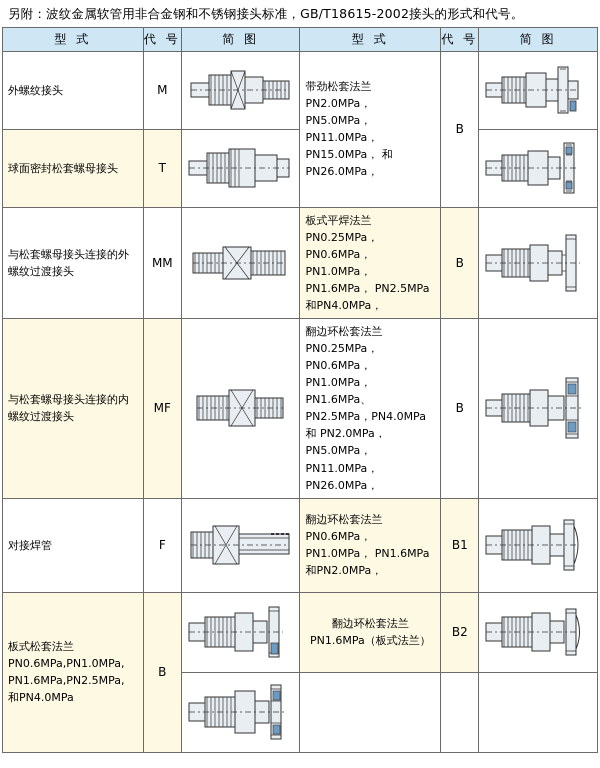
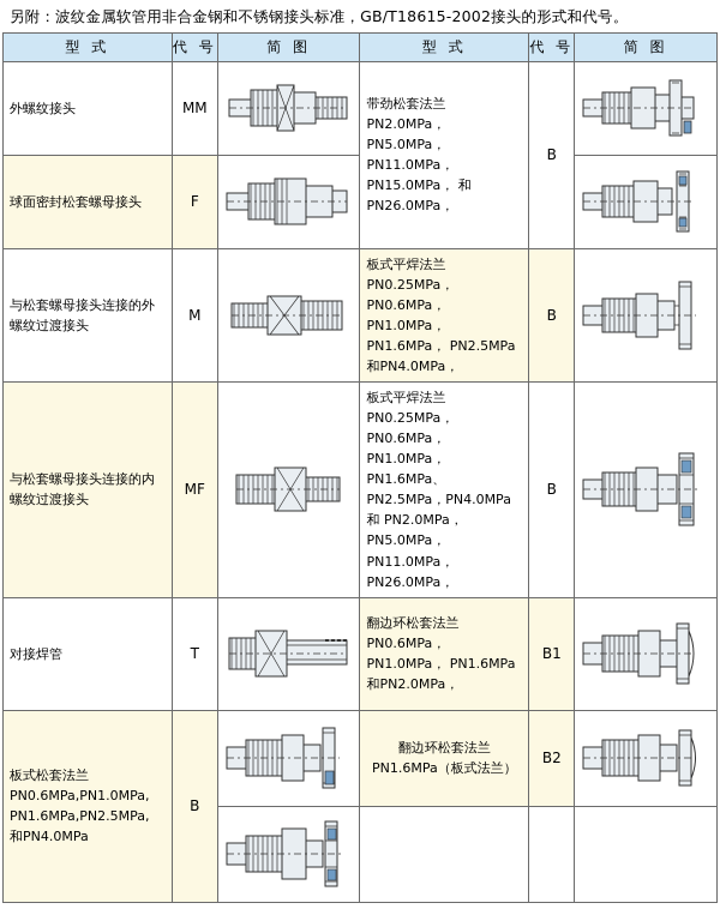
  另附：波纹金属软管用非合金钢和不锈钢接头标准，GB/T18615-2002接头的形式和代号。
  型 式	代 号	简 图	型 式	代 号	简 图
- 外螺纹接头	M		带劲松套法兰 PN2.0MPa，PN5.0MPa， PN11.0MPa，PN15.0MPa， 和PN26.0MPa，	B
+ 外螺纹接头	MM		带劲松套法兰 PN2.0MPa，PN5.0MPa， PN11.0MPa，PN15.0MPa， 和PN26.0MPa，	B
- 球面密封松套螺母接头	T
+ 球面密封松套螺母接头	F
- 与松套螺母接头连接的外螺纹过渡接头	MM		板式平焊法兰 PN0.25MPa，PN0.6MPa， PN1.0MPa，PN1.6MPa， PN2.5MPa和PN4.0MPa，	B
+ 与松套螺母接头连接的外螺纹过渡接头	M		板式平焊法兰 PN0.25MPa，PN0.6MPa， PN1.0MPa，PN1.6MPa， PN2.5MPa和PN4.0MPa，	B
- 与松套螺母接头连接的内螺纹过渡接头	MF		翻边环松套法兰 PN0.25MPa，PN0.6MPa， PN1.0MPa，PN1.6MPa、 PN2.5MPa，PN4.0MPa和 PN2.0MPa，PN5.0MPa， PN11.0MPa，PN26.0MPa，	B
+ 与松套螺母接头连接的内螺纹过渡接头	MF		板式平焊法兰 PN0.25MPa，PN0.6MPa， PN1.0MPa，PN1.6MPa、 PN2.5MPa，PN4.0MPa和 PN2.0MPa，PN5.0MPa， PN11.0MPa，PN26.0MPa，	B
- 对接焊管	F		翻边环松套法兰 PN0.6MPa，PN1.0MPa， PN1.6MPa和PN2.0MPa，	B1
+ 对接焊管	T		翻边环松套法兰 PN0.6MPa，PN1.0MPa， PN1.6MPa和PN2.0MPa，	B1
  板式松套法兰 PN0.6MPa,PN1.0MPa, PN1.6MPa,PN2.5MPa, 和PN4.0MPa	B		翻边环松套法兰 PN1.6MPa（板式法兰）	B2
